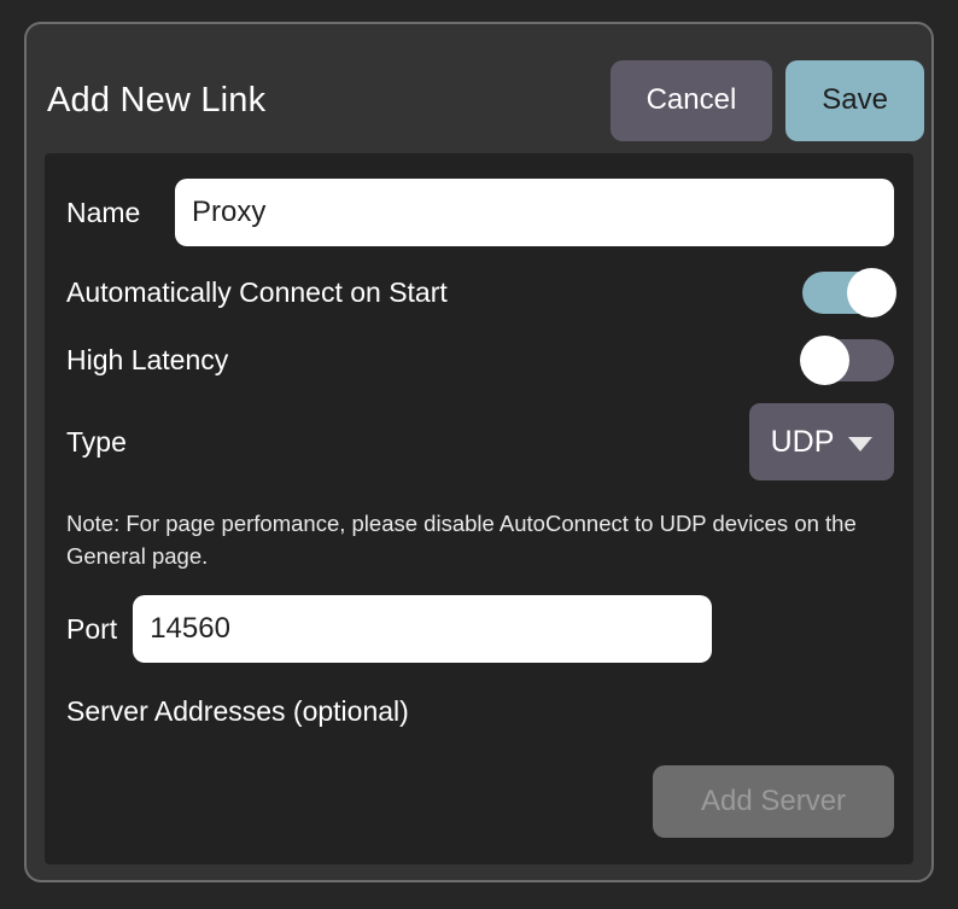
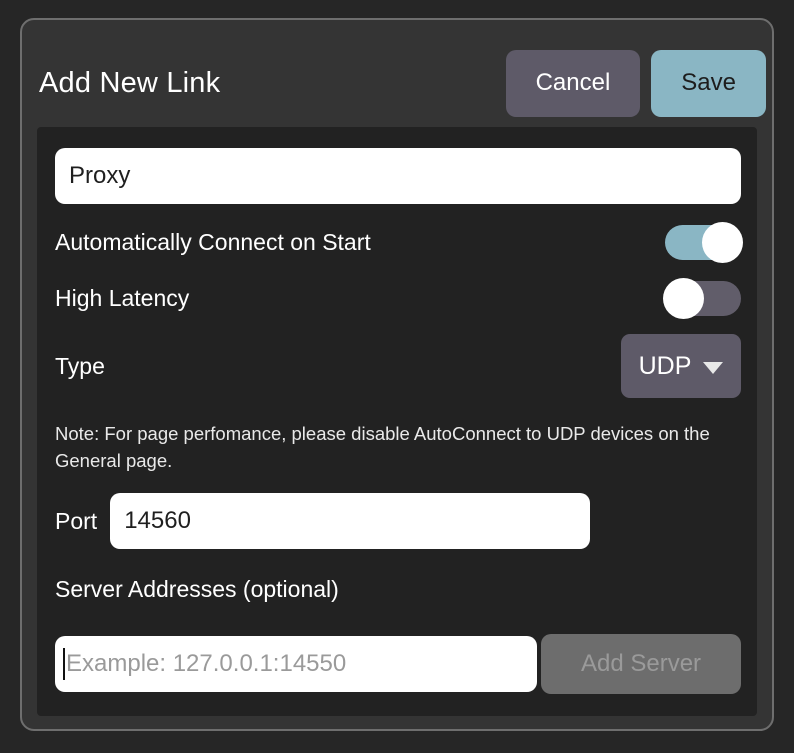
  Add New Link
  Cancel
  Save
- Name
  Proxy
  Automatically Connect on Start
  High Latency
  Type
  UDP
  Note: For page perfomance, please disable AutoConnect to UDP devices on the General page.
  Port
  14560
  Server Addresses (optional)
+ Example: 127.0.0.1:14550
  Add Server
